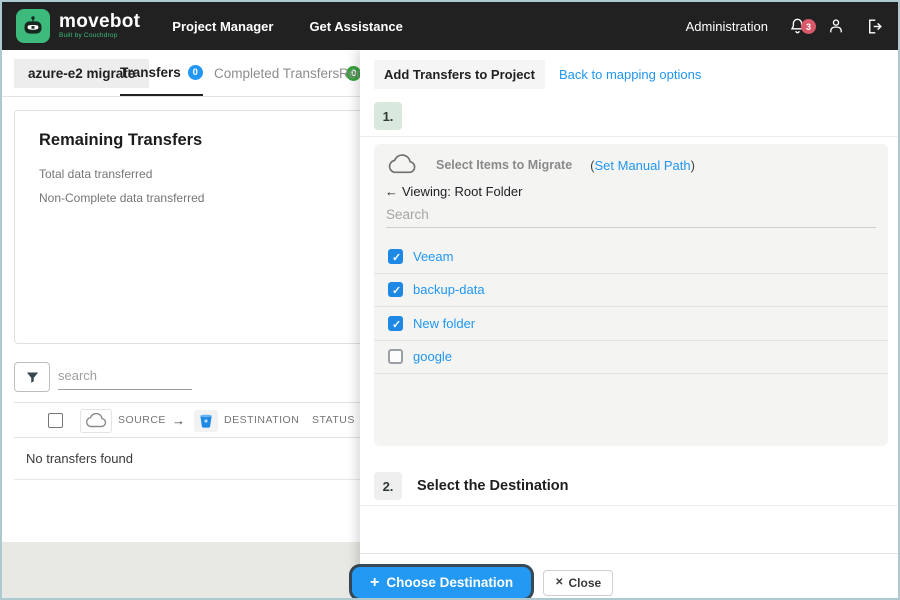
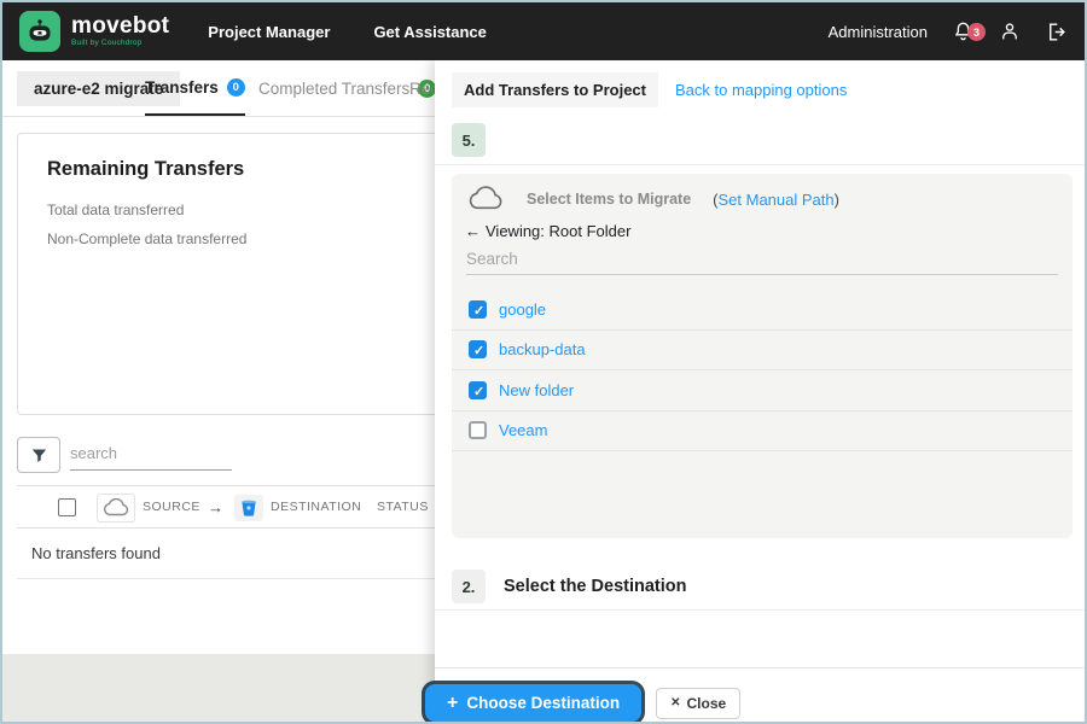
  movebot
  Project Manager
  Get Assistance
  Administration
  3
  azure-e2 migrate
  Transfers
  0
  Completed Transfers
  0
  Remaining Transfers
  Total data transferred
  Non-Complete data transferred
  search
  SOURCE
  →
  DESTINATION
  STATUS
  No transfers found
  Add Transfers to Project
  Back to mapping options
- 1.
+ 5.
  Select Items to Migrate
  (Set Manual Path)
  ←
  Viewing: Root Folder
  Search
- Veeam
+ google
  backup-data
  New folder
- google
+ Veeam
  2.
  Select the Destination
  +
  Choose Destination
  ✕
  Close
